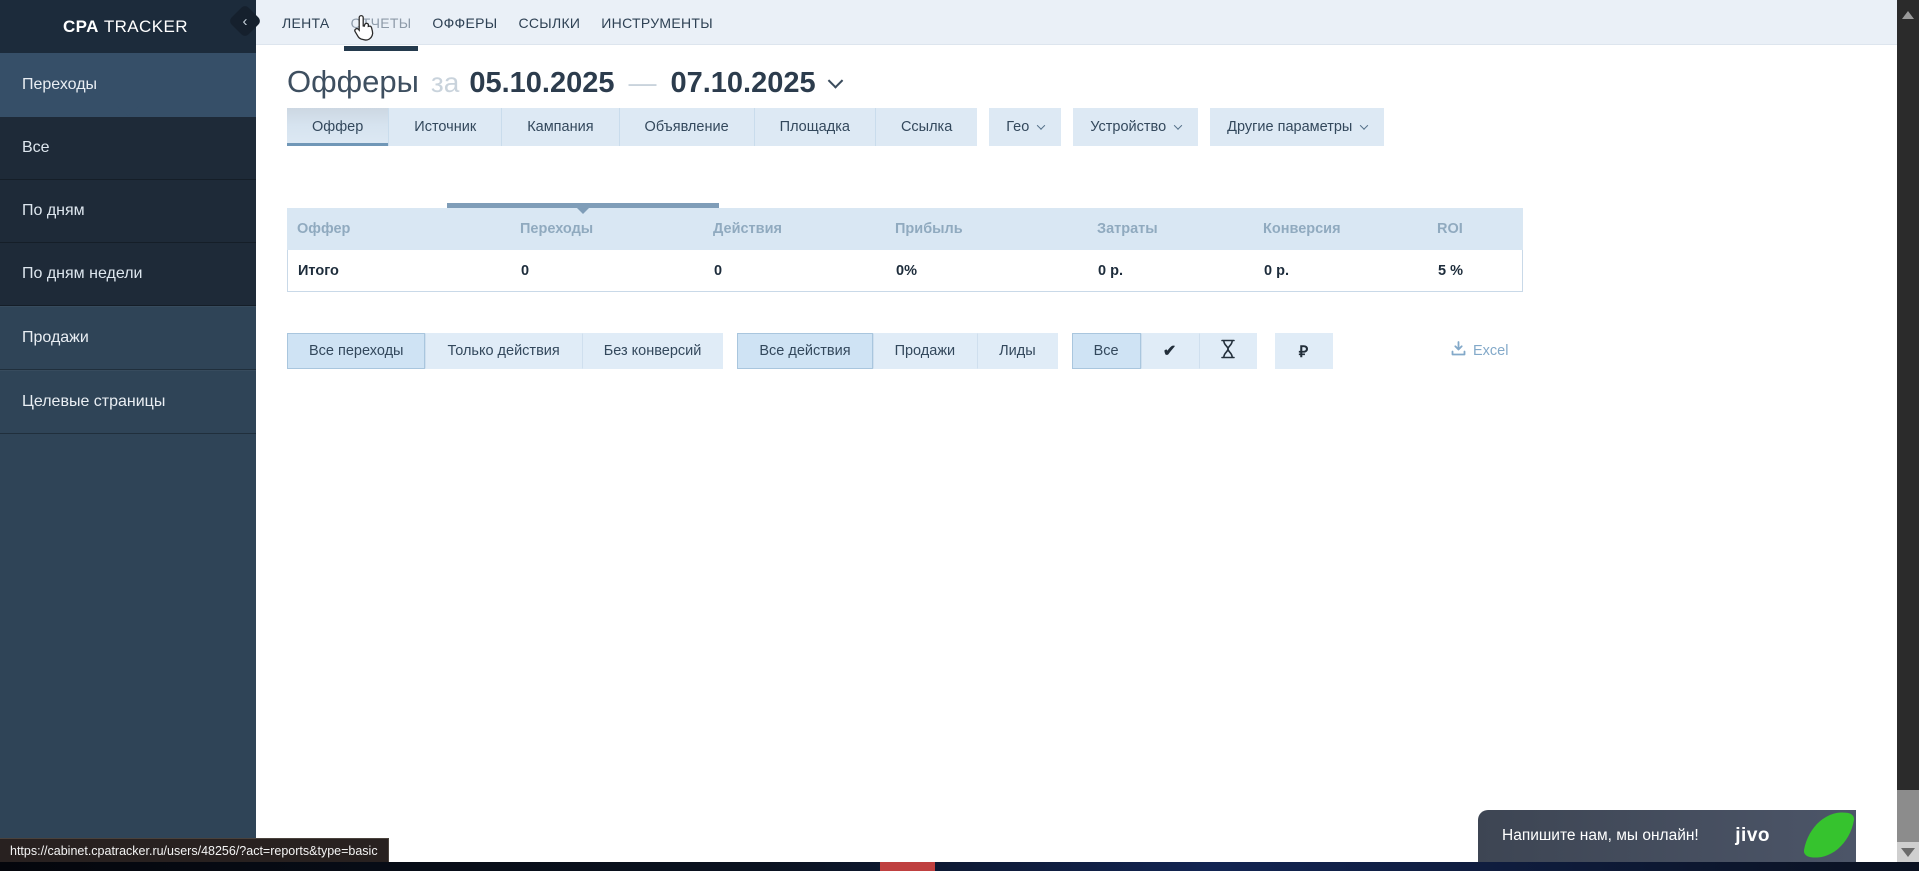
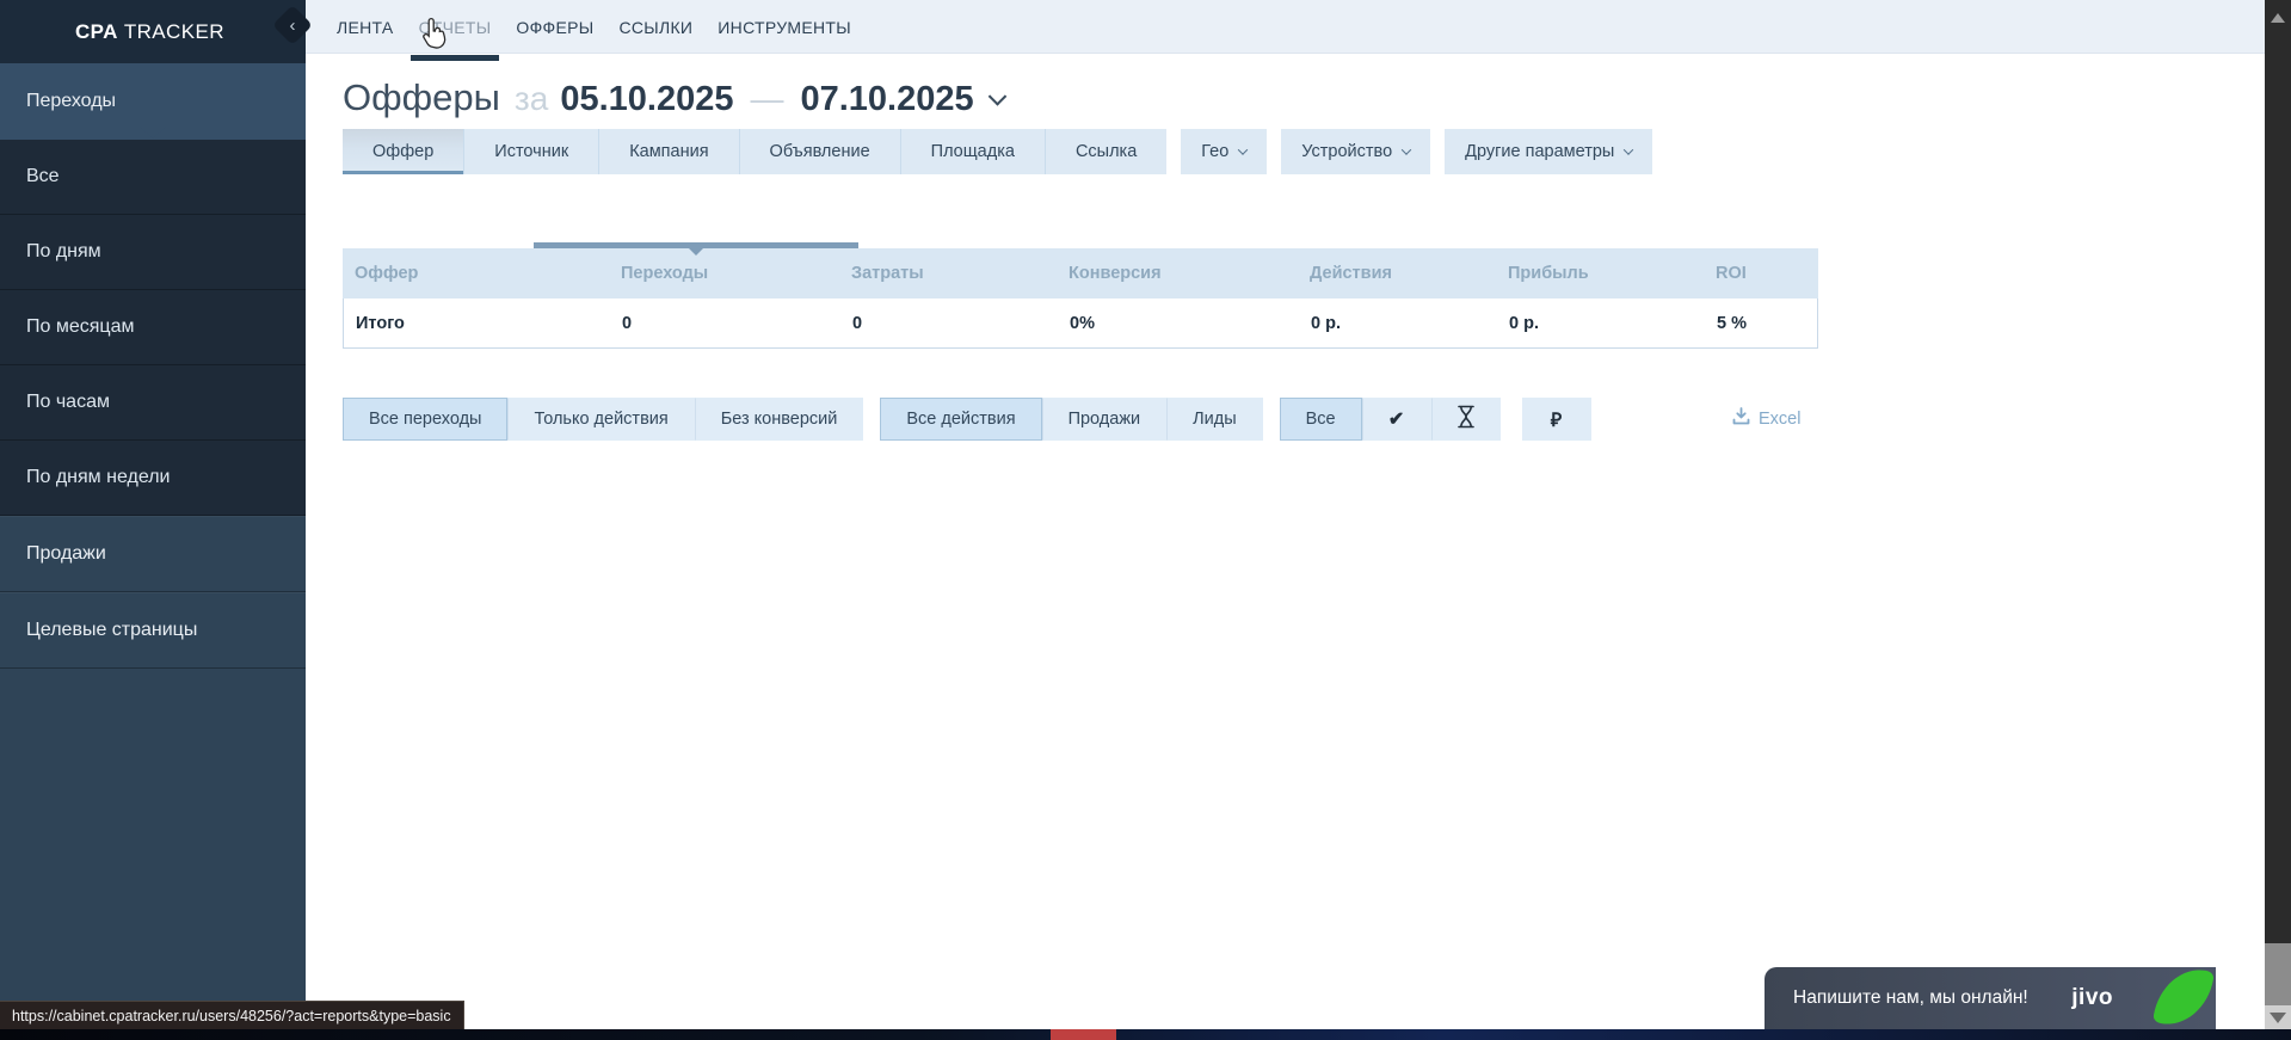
  CPA
  TRACKER
  Переходы
  Все
  По дням
+ По месяцам
+ По часам
  По дням недели
  Продажи
  Целевые страницы
  ЛЕНТА
  ОТЧЕТЫ
  ОФФЕРЫ
  ССЫЛКИ
  ИНСТРУМЕНТЫ
  Офферы
  за
  05.10.2025
  —
  07.10.2025
  Оффер
  Источник
  Кампания
  Объявление
  Площадка
  Ссылка
  Гео
  Устройство
  Другие параметры
  Оффер
  Переходы
- Действия
+ Затраты
- Прибыль
+ Конверсия
- Затраты
+ Действия
- Конверсия
+ Прибыль
  ROI
  Итого
  0
  0
  0%
  0 р.
  0 р.
  5 %
  Все переходы
  Только действия
  Без конверсий
  Все действия
  Продажи
  Лиды
  Все
  ✔
  ₽
  Excel
  Напишите нам, мы онлайн!
  jivo
  https://cabinet.cpatracker.ru/users/48256/?act=reports&type=basic
